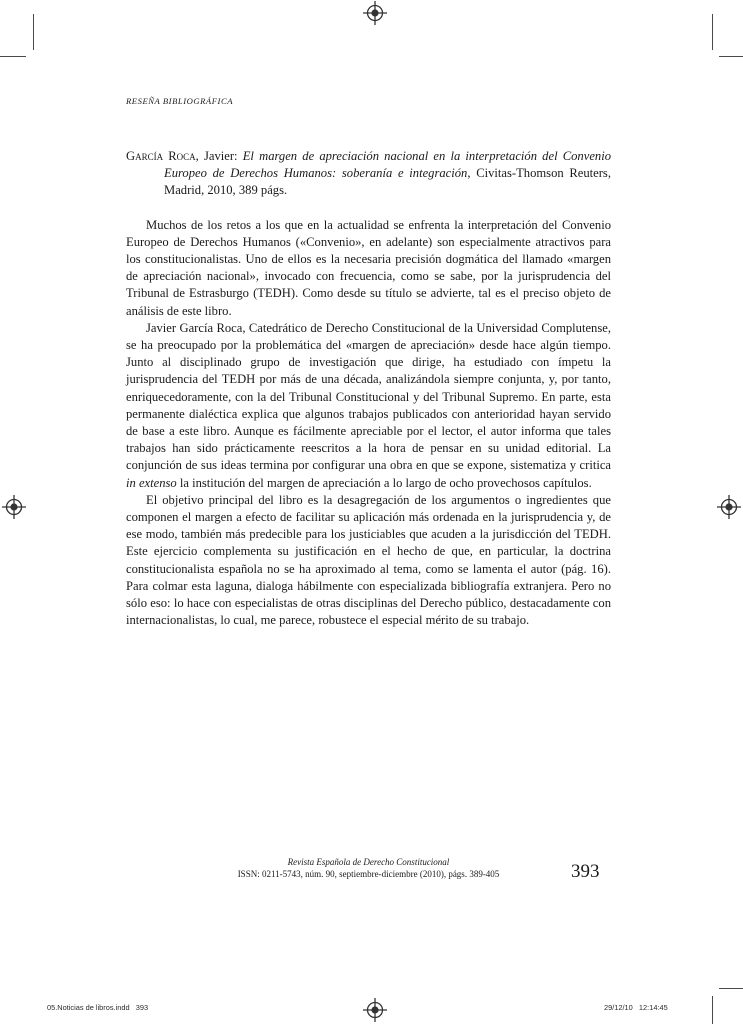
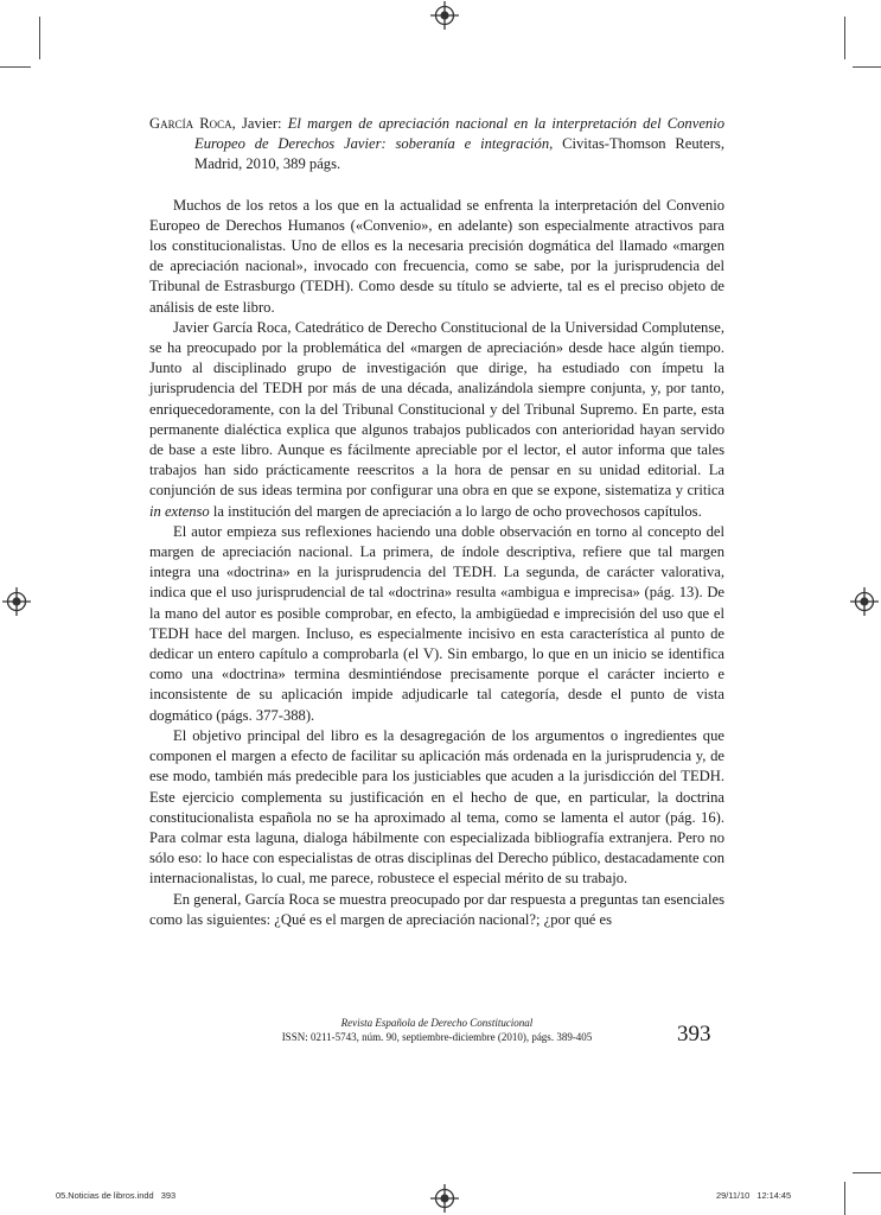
- RESEÑA BIBLIOGRÁFICA
- García Roca, Javier: El margen de apreciación nacional en la interpretación del Convenio Europeo de Derechos Humanos: soberanía e integración, Civitas-Thomson Reuters, Madrid, 2010, 389 págs.
+ García Roca, Javier: El margen de apreciación nacional en la interpretación del Convenio Europeo de Derechos Javier: soberanía e integración, Civitas-Thomson Reuters, Madrid, 2010, 389 págs.
  Muchos de los retos a los que en la actualidad se enfrenta la interpretación del Convenio Europeo de Derechos Humanos («Convenio», en adelante) son especialmente atractivos para los constitucionalistas. Uno de ellos es la necesaria precisión dogmática del llamado «margen de apreciación nacional», invocado con frecuencia, como se sabe, por la jurisprudencia del Tribunal de Estrasburgo (TEDH). Como desde su título se advierte, tal es el preciso objeto de análisis de este libro.
  Javier García Roca, Catedrático de Derecho Constitucional de la Universidad Complutense, se ha preocupado por la problemática del «margen de apreciación» desde hace algún tiempo. Junto al disciplinado grupo de investigación que dirige, ha estudiado con ímpetu la jurisprudencia del TEDH por más de una década, analizándola siempre conjunta, y, por tanto, enriquecedoramente, con la del Tribunal Constitucional y del Tribunal Supremo. En parte, esta permanente dialéctica explica que algunos trabajos publicados con anterioridad hayan servido de base a este libro. Aunque es fácilmente apreciable por el lector, el autor informa que tales trabajos han sido prácticamente reescritos a la hora de pensar en su unidad editorial. La conjunción de sus ideas termina por configurar una obra en que se expone, sistematiza y critica in extenso la institución del margen de apreciación a lo largo de ocho provechosos capítulos.
+ El autor empieza sus reflexiones haciendo una doble observación en torno al concepto del margen de apreciación nacional. La primera, de índole descriptiva, refiere que tal margen integra una «doctrina» en la jurisprudencia del TEDH. La segunda, de carácter valorativa, indica que el uso jurisprudencial de tal «doctrina» resulta «ambigua e imprecisa» (pág. 13). De la mano del autor es posible comprobar, en efecto, la ambigüedad e imprecisión del uso que el TEDH hace del margen. Incluso, es especialmente incisivo en esta característica al punto de dedicar un entero capítulo a comprobarla (el V). Sin embargo, lo que en un inicio se identifica como una «doctrina» termina desmintiéndose precisamente porque el carácter incierto e inconsistente de su aplicación impide adjudicarle tal categoría, desde el punto de vista dogmático (págs. 377-388).
  El objetivo principal del libro es la desagregación de los argumentos o ingredientes que componen el margen a efecto de facilitar su aplicación más ordenada en la jurisprudencia y, de ese modo, también más predecible para los justiciables que acuden a la jurisdicción del TEDH. Este ejercicio complementa su justificación en el hecho de que, en particular, la doctrina constitucionalista española no se ha aproximado al tema, como se lamenta el autor (pág. 16). Para colmar esta laguna, dialoga hábilmente con especializada bibliografía extranjera. Pero no sólo eso: lo hace con especialistas de otras disciplinas del Derecho público, destacadamente con internacionalistas, lo cual, me parece, robustece el especial mérito de su trabajo.
+ En general, García Roca se muestra preocupado por dar respuesta a preguntas tan esenciales como las siguientes: ¿Qué es el margen de apreciación nacional?; ¿por qué es
  Revista Española de Derecho Constitucional
  ISSN: 0211-5743, núm. 90, septiembre-diciembre (2010), págs. 389-405
  393
  05.Noticias de libros.indd 393
- 29/12/10 12:14:45
+ 29/11/10 12:14:45
